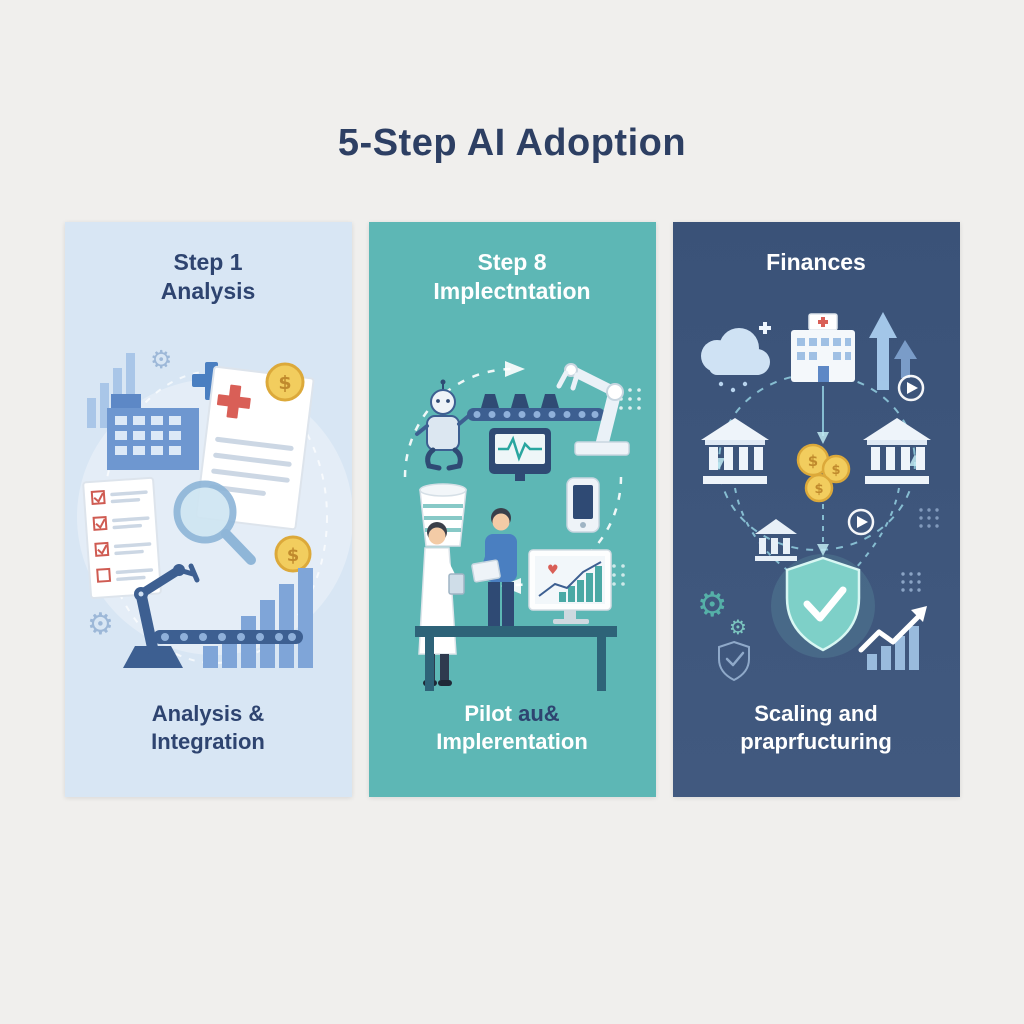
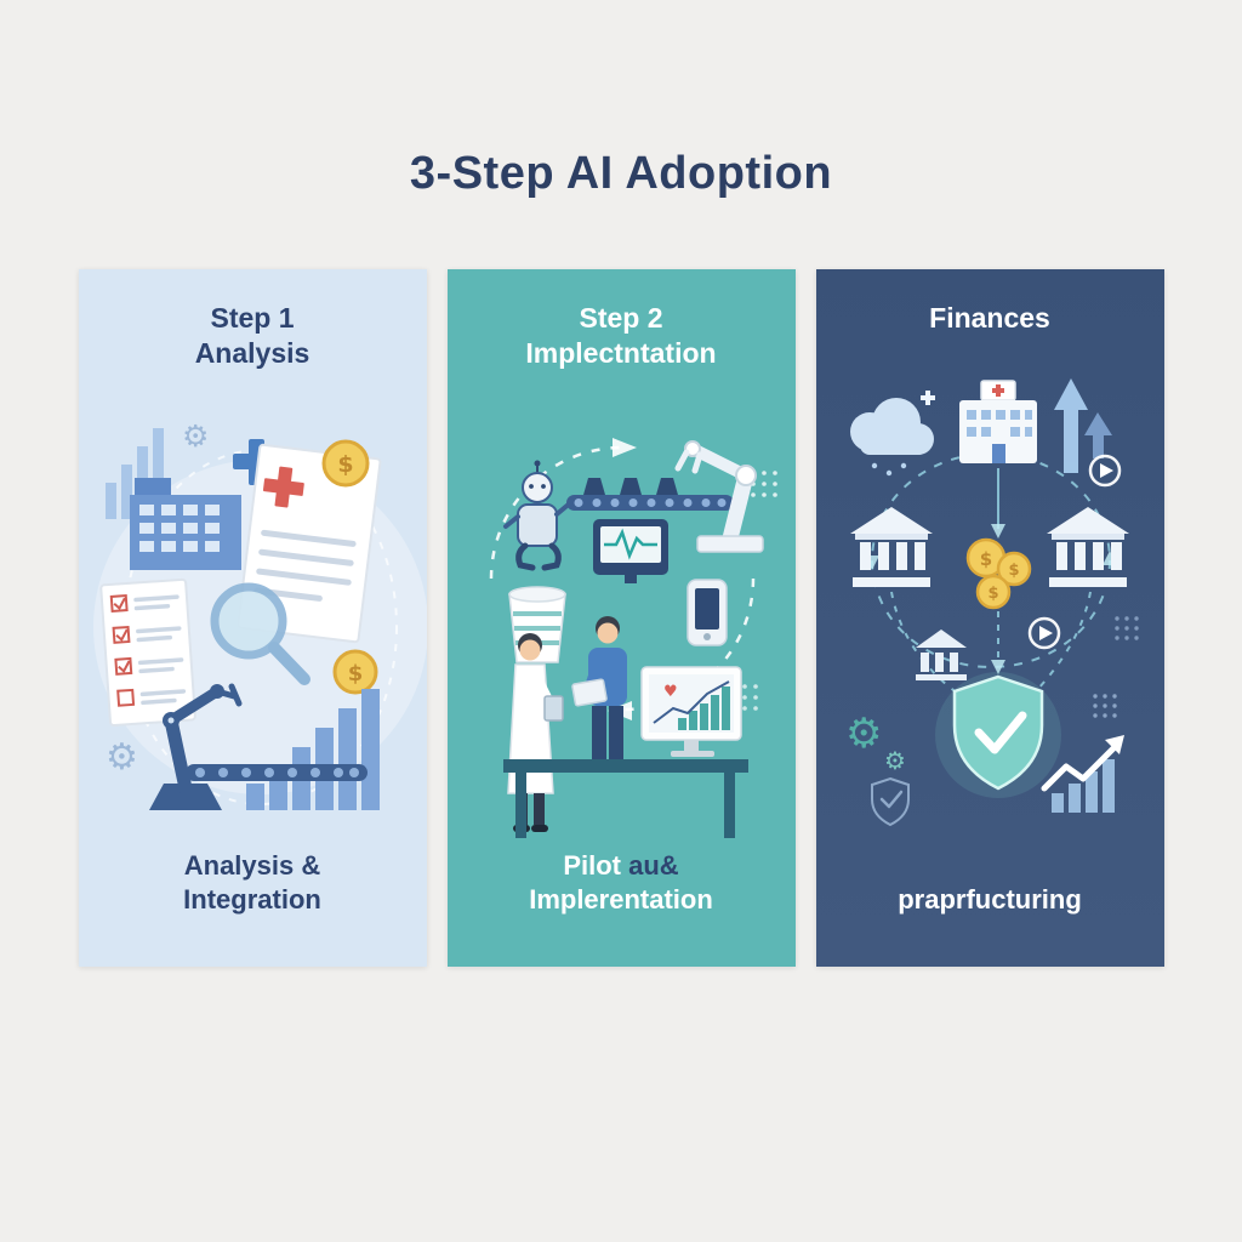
- 5-Step AI Adoption
+ 3-Step AI Adoption
  Step 1
  Analysis
  ⚙
  $
  $
  ⚙
  Analysis &
  Integration
- Step 8
+ Step 2
  Implectntation
  ♥
  Pilot au&
  Implerentation
  Finances
  $
  $
  $
  ⚙
  ⚙
- Scaling and
  praprfucturing
